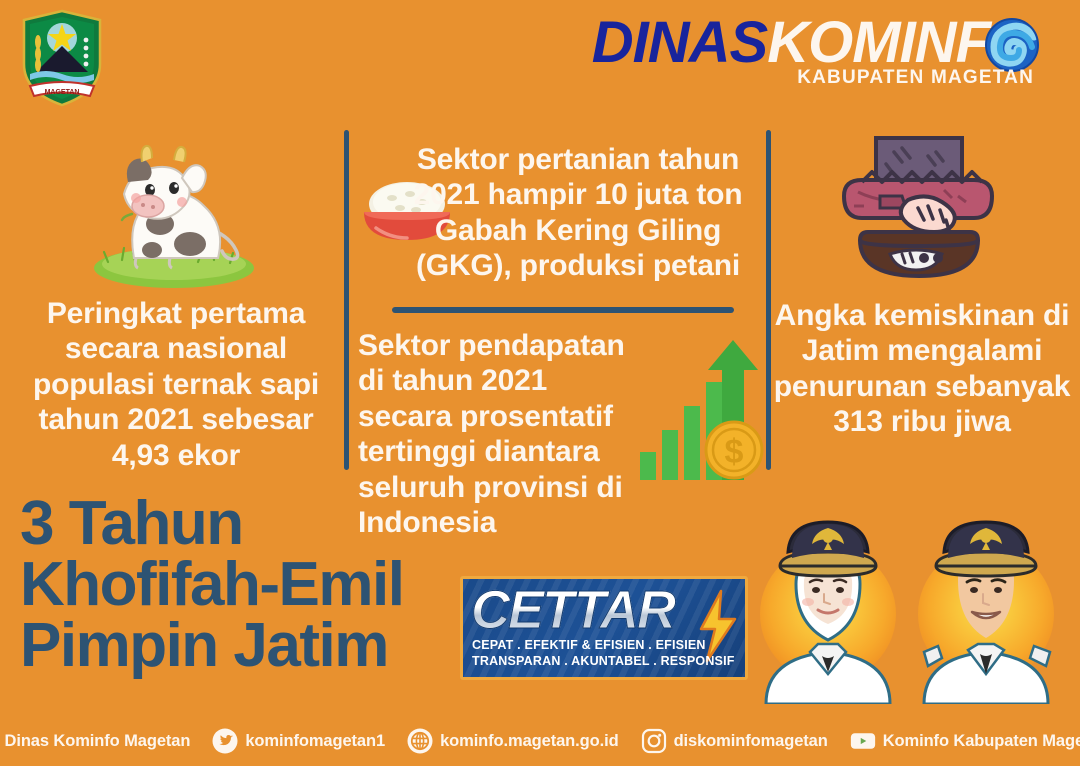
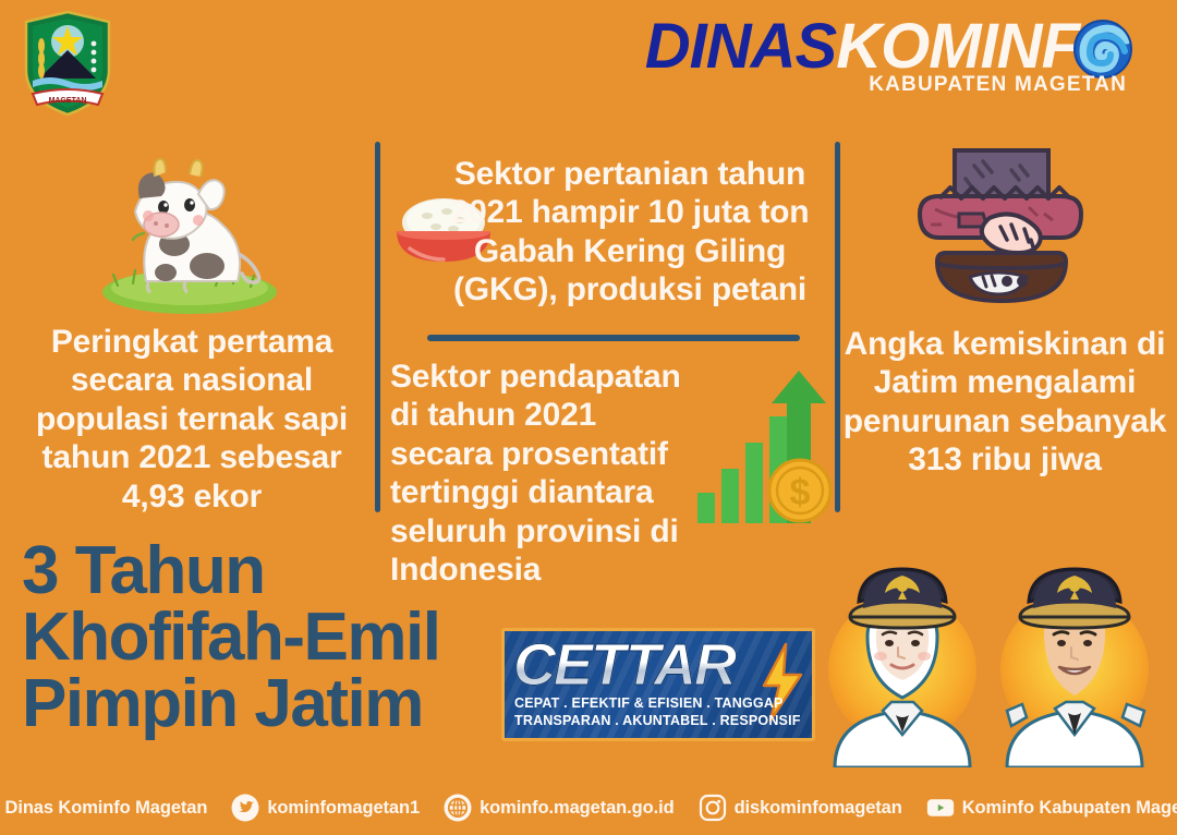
  DINAS
  KOMINF
  KABUPATEN MAGETAN
  Peringkat pertama secara nasional populasi ternak sapi tahun 2021 sebesar 4,93 ekor
  Sektor pertanian tahun 2021 hampir 10 juta ton Gabah Kering Giling (GKG), produksi petani
  Sektor pendapatan di tahun 2021 secara prosentatif tertinggi diantara seluruh provinsi di Indonesia
  $
  Angka kemiskinan di Jatim mengalami penurunan sebanyak 313 ribu jiwa
  3 Tahun
  Khofifah-Emil
  Pimpin Jatim
  CETTAR
- CEPAT . EFEKTIF & EFISIEN . EFISIEN
+ CEPAT . EFEKTIF & EFISIEN . TANGGAP
  TRANSPARAN . AKUNTABEL . RESPONSIF
  Dinas Kominfo Magetan
  kominfomagetan1
  kominfo.magetan.go.id
  diskominfomagetan
  Kominfo Kabupaten Mage
